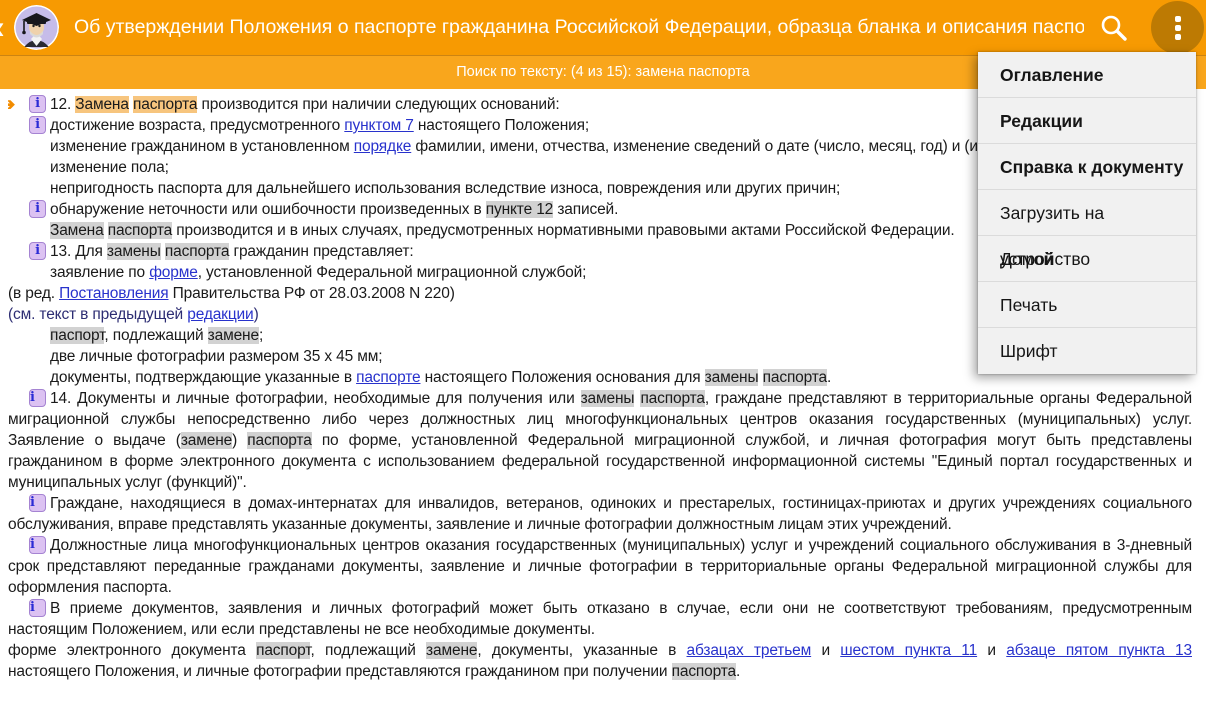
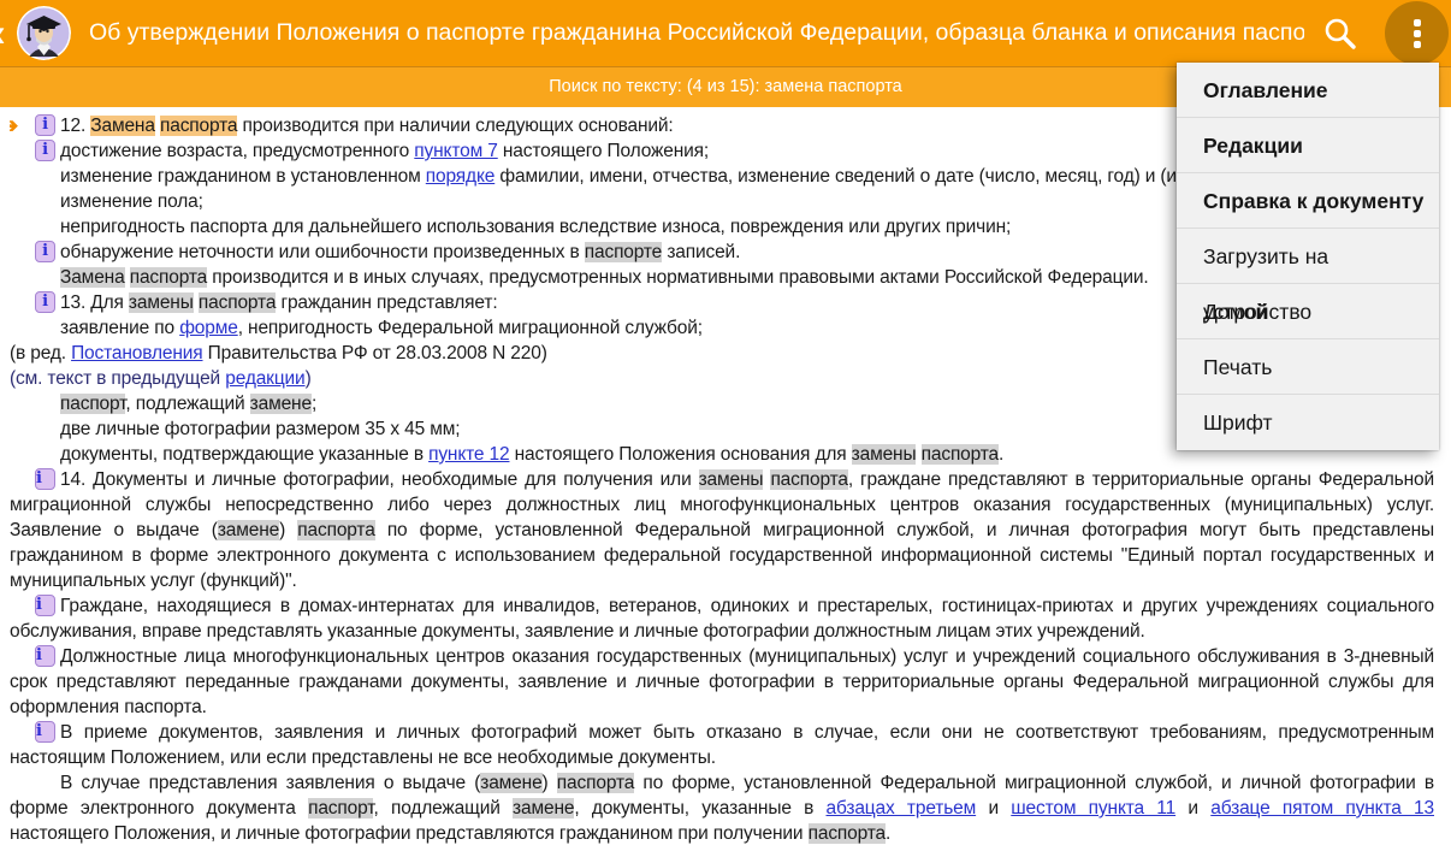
  Об утверждении Положения о паспорте гражданина Российской Федерации, образца бланка и описания паспо
  Поиск по тексту: (4 из 15): замена паспорта
  i
  ➔
  12. Замена паспорта производится при наличии следующих оснований:
  i
  достижение возраста, предусмотренного пунктом 7 настоящего Положения;
  изменение гражданином в установленном порядке фамилии, имени, отчества, изменение сведений о дате (число, месяц, год) и (и
  изменение пола;
  непригодность паспорта для дальнейшего использования вследствие износа, повреждения или других причин;
  i
- обнаружение неточности или ошибочности произведенных в пункте 12 записей.
+ обнаружение неточности или ошибочности произведенных в паспорте записей.
  Замена паспорта производится и в иных случаях, предусмотренных нормативными правовыми актами Российской Федерации.
  i
  13. Для замены паспорта гражданин представляет:
- заявление по форме, установленной Федеральной миграционной службой;
+ заявление по форме, непригодность Федеральной миграционной службой;
  (в ред. Постановления Правительства РФ от 28.03.2008 N 220)
  (см. текст в предыдущей редакции)
  паспорт, подлежащий замене;
  две личные фотографии размером 35 x 45 мм;
- документы, подтверждающие указанные в паспорте настоящего Положения основания для замены паспорта.
+ документы, подтверждающие указанные в пункте 12 настоящего Положения основания для замены паспорта.
  i
  14. Документы и личные фотографии, необходимые для получения или замены паспорта, граждане представляют в территориальные органы Федеральной
  миграционной службы непосредственно либо через должностных лиц многофункциональных центров оказания государственных (муниципальных) услуг.
  Заявление о выдаче (замене) паспорта по форме, установленной Федеральной миграционной службой, и личная фотография могут быть представлены
  гражданином в форме электронного документа с использованием федеральной государственной информационной системы "Единый портал государственных и
  муниципальных услуг (функций)".
  i
  Граждане, находящиеся в домах-интернатах для инвалидов, ветеранов, одиноких и престарелых, гостиницах-приютах и других учреждениях социального
  обслуживания, вправе представлять указанные документы, заявление и личные фотографии должностным лицам этих учреждений.
  i
  Должностные лица многофункциональных центров оказания государственных (муниципальных) услуг и учреждений социального обслуживания в 3-дневный
  срок представляют переданные гражданами документы, заявление и личные фотографии в территориальные органы Федеральной миграционной службы для
  оформления паспорта.
  i
  В приеме документов, заявления и личных фотографий может быть отказано в случае, если они не соответствуют требованиям, предусмотренным
  настоящим Положением, или если представлены не все необходимые документы.
+ В случае представления заявления о выдаче (замене) паспорта по форме, установленной Федеральной миграционной службой, и личной фотографии в
  форме электронного документа паспорт, подлежащий замене, документы, указанные в абзацах третьем и шестом пункта 11 и абзаце пятом пункта 13
  настоящего Положения, и личные фотографии представляются гражданином при получении паспорта.
  Оглавление
  Редакции
  Справка к документу
  Загрузить на ство
  Домой
  Печать
  Шрифт
